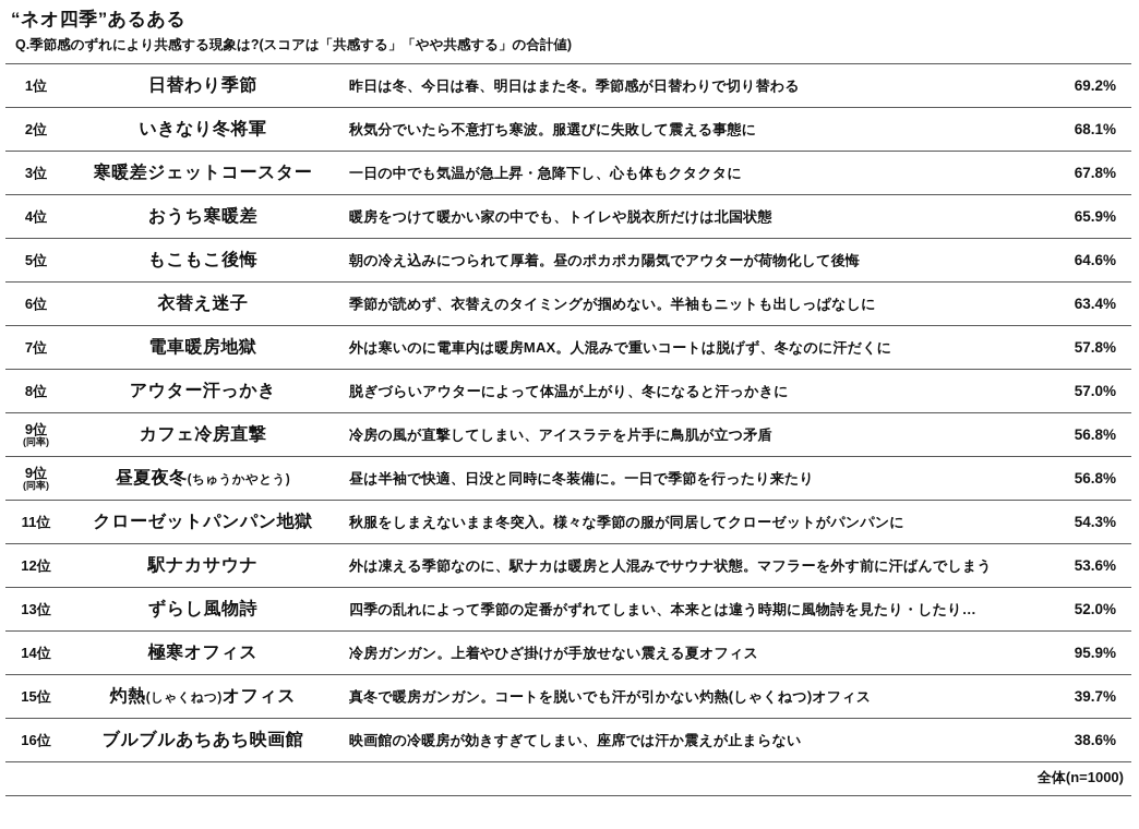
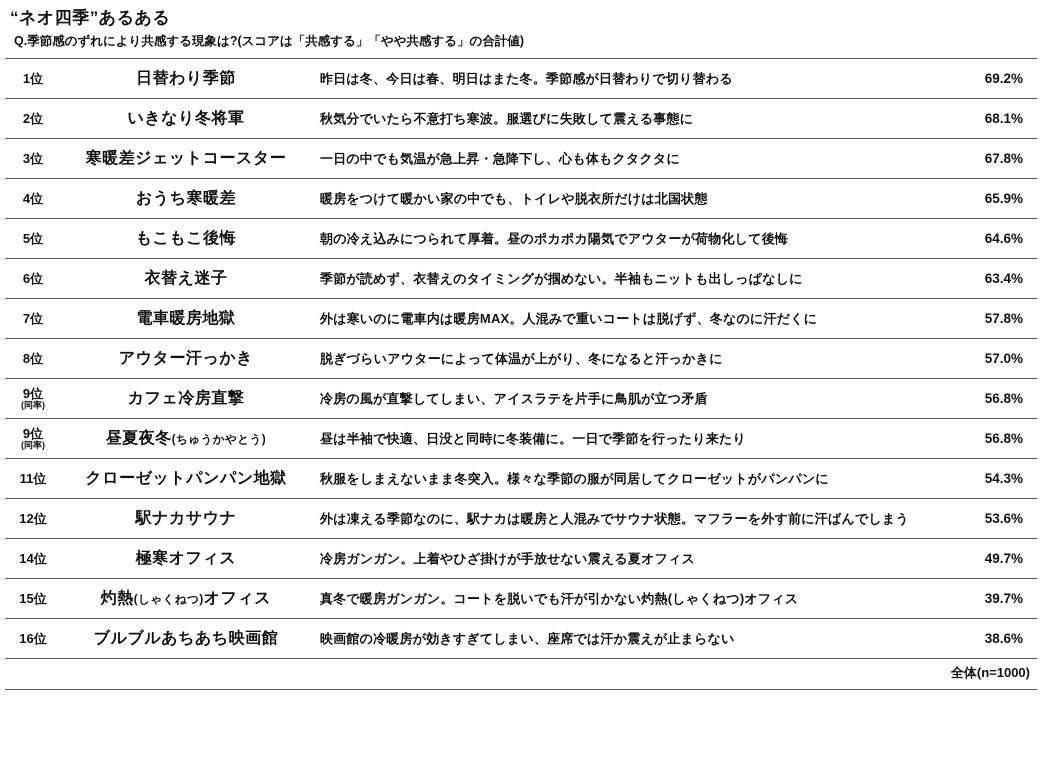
  “ネオ四季”あるある
  Q.季節感のずれにより共感する現象は?(スコアは「共感する」「やや共感する」の合計値)
  1位	日替わり季節	昨日は冬、今日は春、明日はまた冬。季節感が日替わりで切り替わる	69.2%
  2位	いきなり冬将軍	秋気分でいたら不意打ち寒波。服選びに失敗して震える事態に	68.1%
  3位	寒暖差ジェットコースター	一日の中でも気温が急上昇・急降下し、心も体もクタクタに	67.8%
  4位	おうち寒暖差	暖房をつけて暖かい家の中でも、トイレや脱衣所だけは北国状態	65.9%
  5位	もこもこ後悔	朝の冷え込みにつられて厚着。昼のポカポカ陽気でアウターが荷物化して後悔	64.6%
  6位	衣替え迷子	季節が読めず、衣替えのタイミングが掴めない。半袖もニットも出しっぱなしに	63.4%
  7位	電車暖房地獄	外は寒いのに電車内は暖房MAX。人混みで重いコートは脱げず、冬なのに汗だくに	57.8%
  8位	アウター汗っかき	脱ぎづらいアウターによって体温が上がり、冬になると汗っかきに	57.0%
  9位(同率)	カフェ冷房直撃	冷房の風が直撃してしまい、アイスラテを片手に鳥肌が立つ矛盾	56.8%
  9位(同率)	昼夏夜冬(ちゅうかやとう)	昼は半袖で快適、日没と同時に冬装備に。一日で季節を行ったり来たり	56.8%
  11位	クローゼットパンパン地獄	秋服をしまえないまま冬突入。様々な季節の服が同居してクローゼットがパンパンに	54.3%
  12位	駅ナカサウナ	外は凍える季節なのに、駅ナカは暖房と人混みでサウナ状態。マフラーを外す前に汗ばんでしまう	53.6%
- 13位	ずらし風物詩	四季の乱れによって季節の定番がずれてしまい、本来とは違う時期に風物詩を見たり・したり…	52.0%
- 14位	極寒オフィス	冷房ガンガン。上着やひざ掛けが手放せない震える夏オフィス	95.9%
+ 14位	極寒オフィス	冷房ガンガン。上着やひざ掛けが手放せない震える夏オフィス	49.7%
  15位	灼熱(しゃくねつ)オフィス	真冬で暖房ガンガン。コートを脱いでも汗が引かない灼熱(しゃくねつ)オフィス	39.7%
  16位	ブルブルあちあち映画館	映画館の冷暖房が効きすぎてしまい、座席では汗か震えが止まらない	38.6%
  全体(n=1000)
